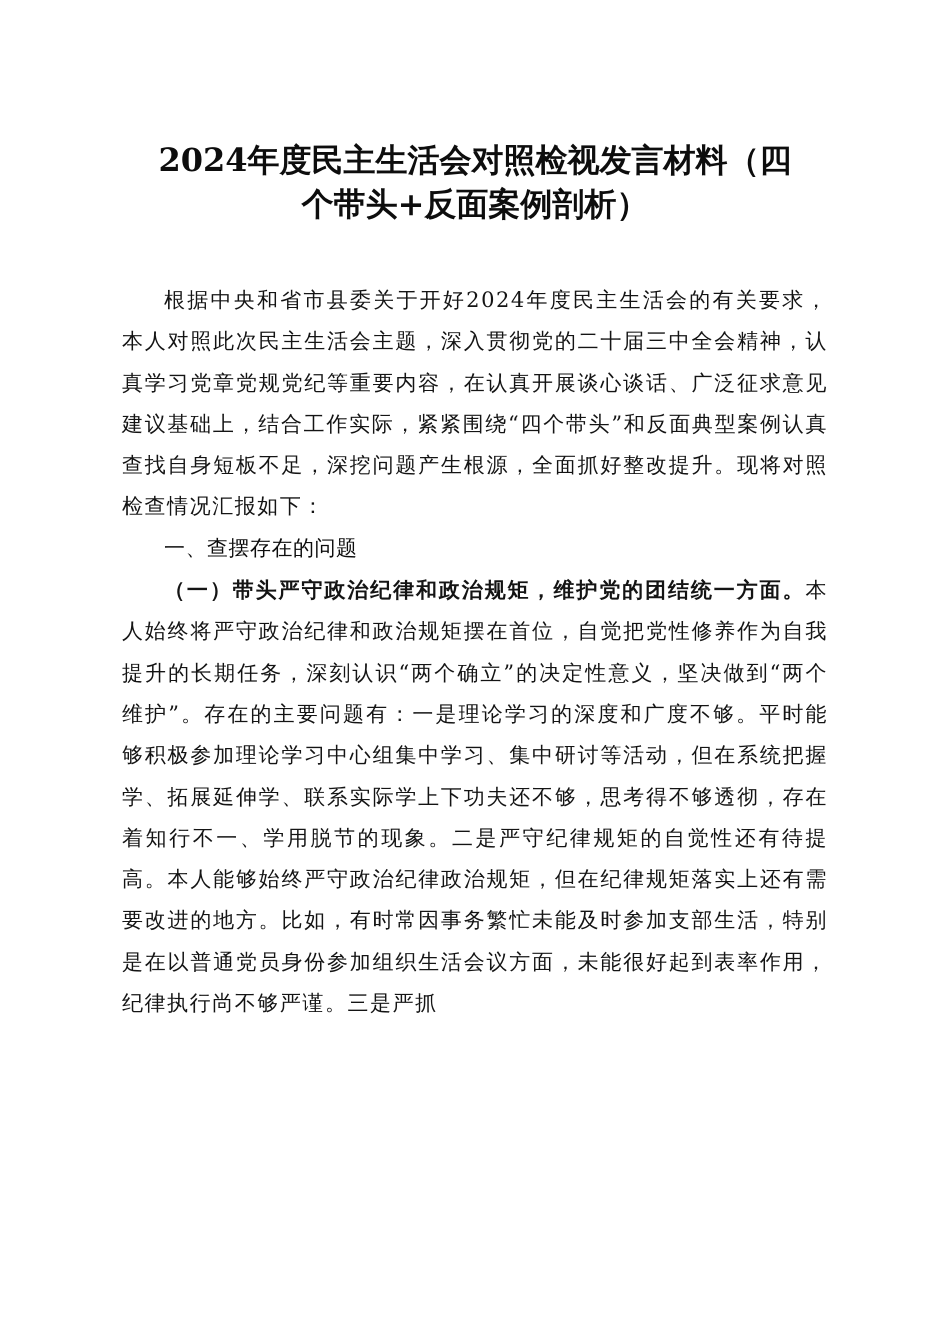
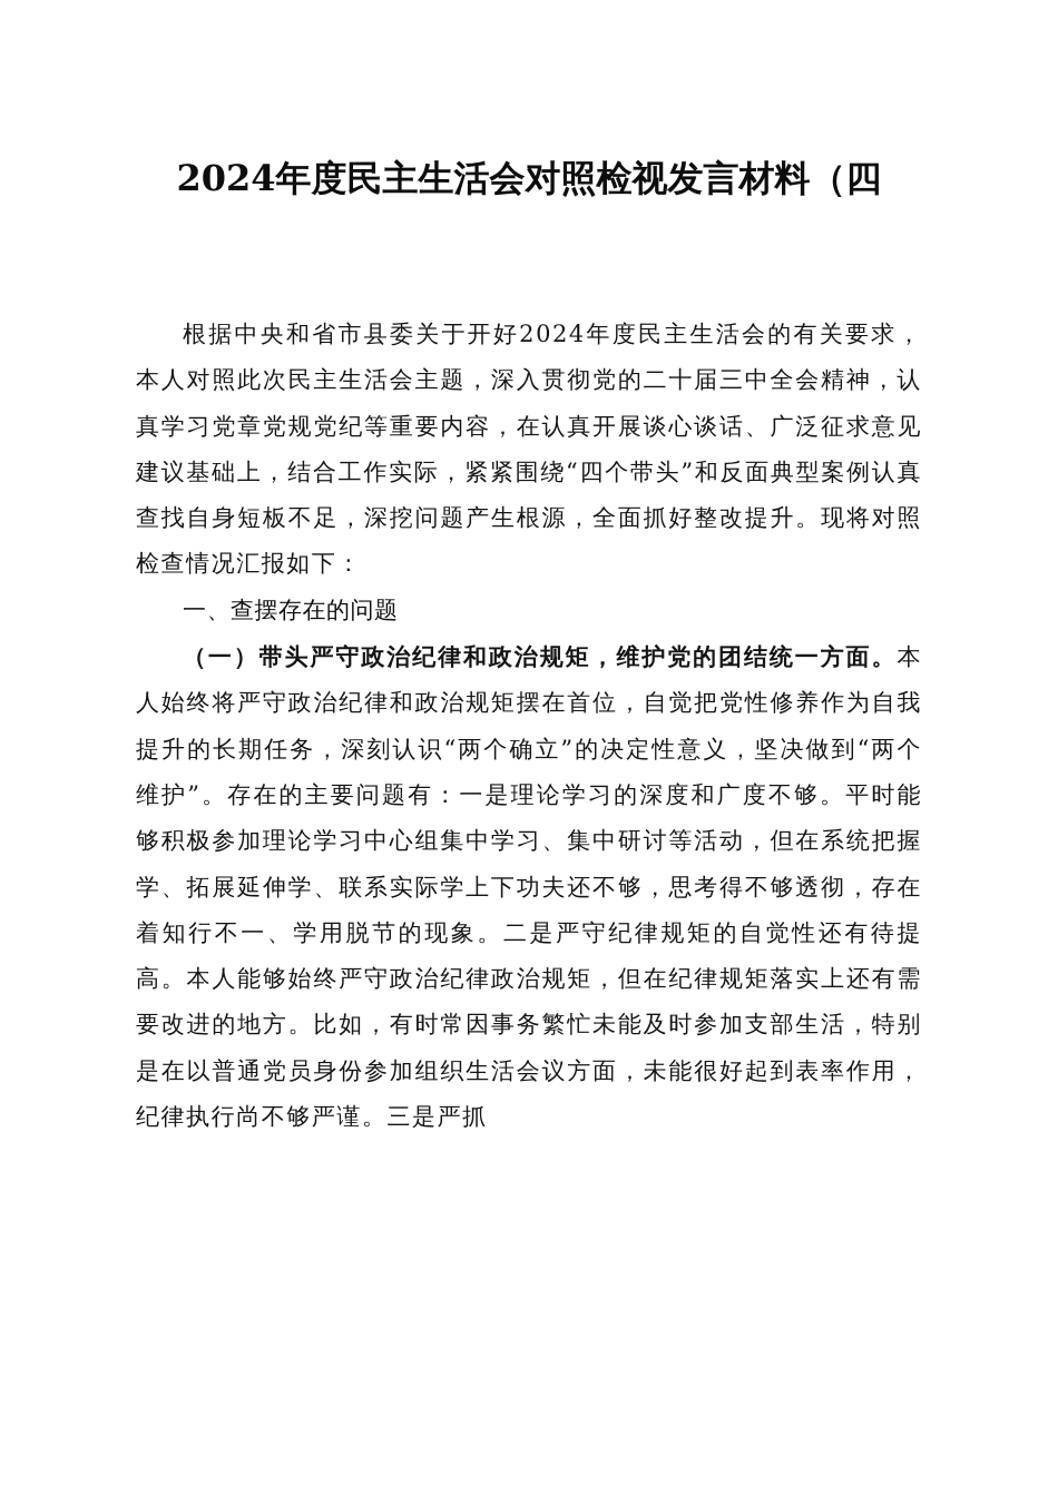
  2024年度民主生活会对照检视发言材料（四
- 个带头+反面案例剖析）
  根据中央和省市县委关于开好2024年度民主生活会的有关要求，本人对照此次民主生活会主题，深入贯彻党的二十届三中全会精神，认真学习党章党规党纪等重要内容，在认真开展谈心谈话、广泛征求意见建议基础上，结合工作实际，紧紧围绕“四个带头”和反面典型案例认真查找自身短板不足，深挖问题产生根源，全面抓好整改提升。现将对照检查情况汇报如下：
  一、查摆存在的问题
  （一）带头严守政治纪律和政治规矩，维护党的团结统一方面。本人始终将严守政治纪律和政治规矩摆在首位，自觉把党性修养作为自我提升的长期任务，深刻认识“两个确立”的决定性意义，坚决做到“两个维护”。存在的主要问题有：一是理论学习的深度和广度不够。平时能够积极参加理论学习中心组集中学习、集中研讨等活动，但在系统把握学、拓展延伸学、联系实际学上下功夫还不够，思考得不够透彻，存在着知行不一、学用脱节的现象。二是严守纪律规矩的自觉性还有待提高。本人能够始终严守政治纪律政治规矩，但在纪律规矩落实上还有需要改进的地方。比如，有时常因事务繁忙未能及时参加支部生活，特别是在以普通党员身份参加组织生活会议方面，未能很好起到表率作用，纪律执行尚不够严谨。三是严抓
